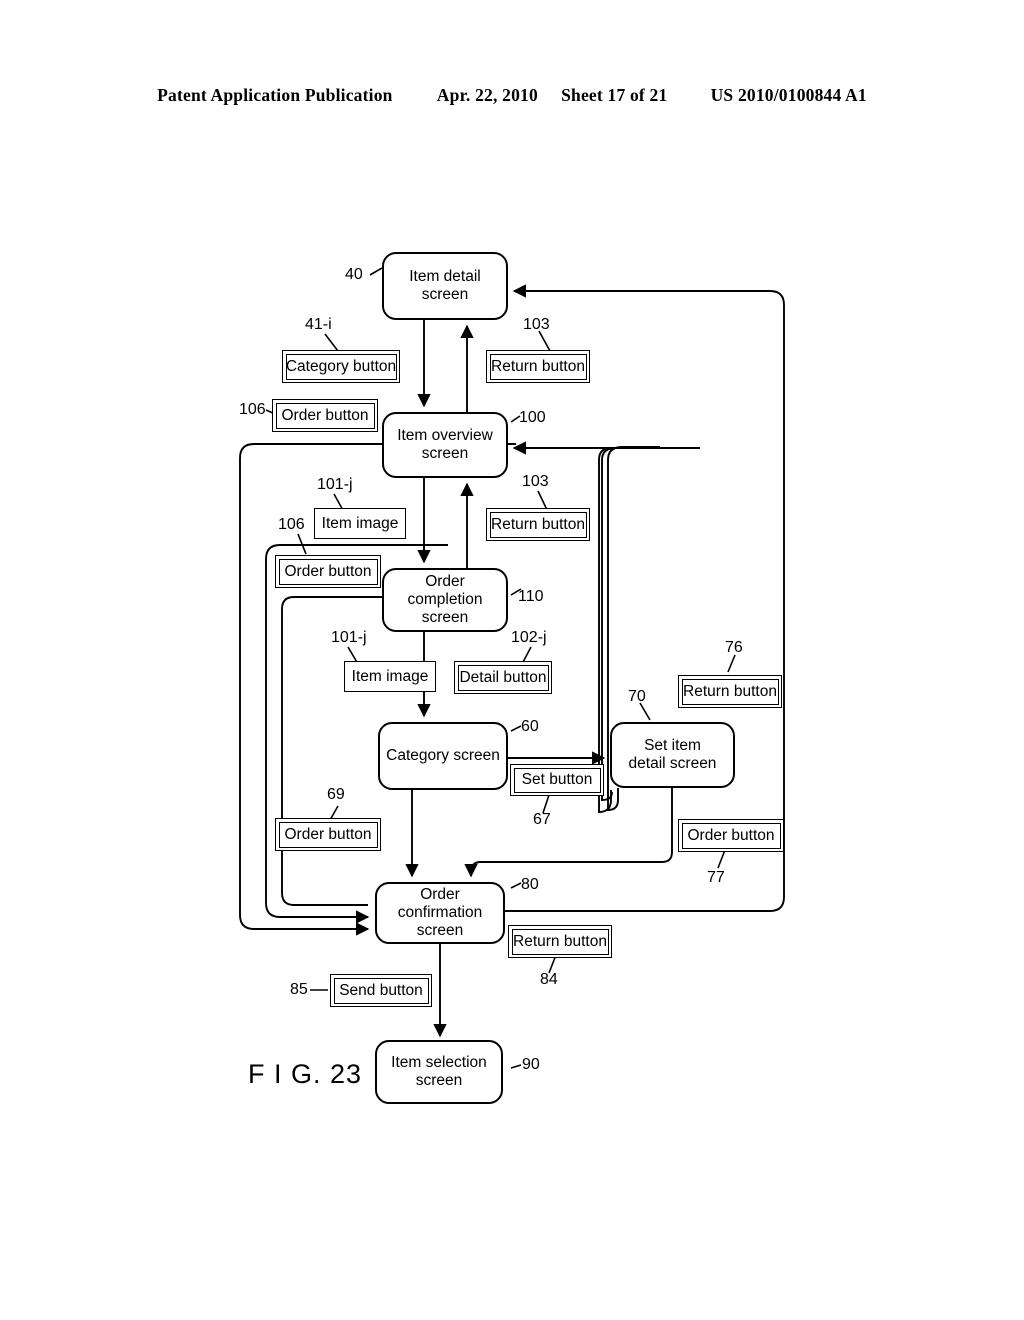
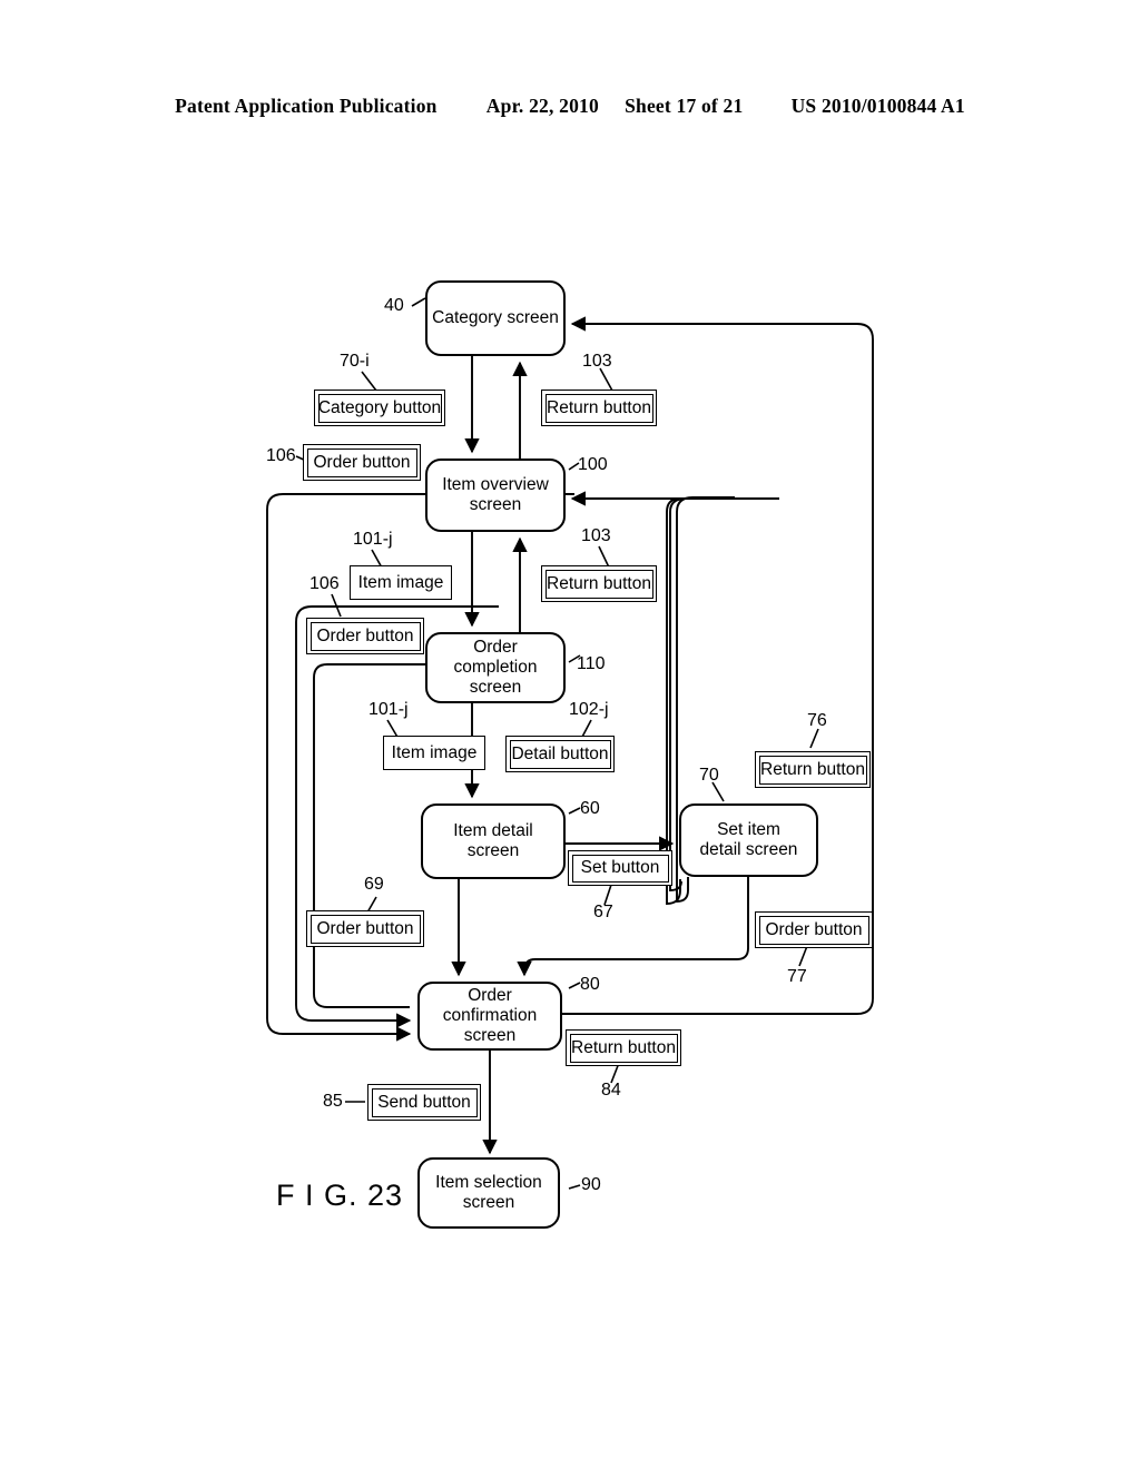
  Patent Application Publication Apr. 22, 2010 Sheet 17 of 21 US 2010/0100844 A1
- Item detail screen
+ Category screen
  Item overview
  screen
  Order completion
  screen
- Category screen
+ Item detail screen
  Set item
  detail screen
  Order confirmation
  screen
  Item selection
  screen
  Category button
  Return button
  Order button
  Return button
  Order button
  Detail button
  Return button
  Set button
  Order button
  Order button
  Return button
  Send button
  Item image
  Item image
  40
- 41-i
+ 70-i
  103
  106
  100
  101-j
  103
  106
  110
  101-j
  102-j
  76
  70
  60
  67
  69
  77
  80
  84
  85
  90
  F I G. 23
